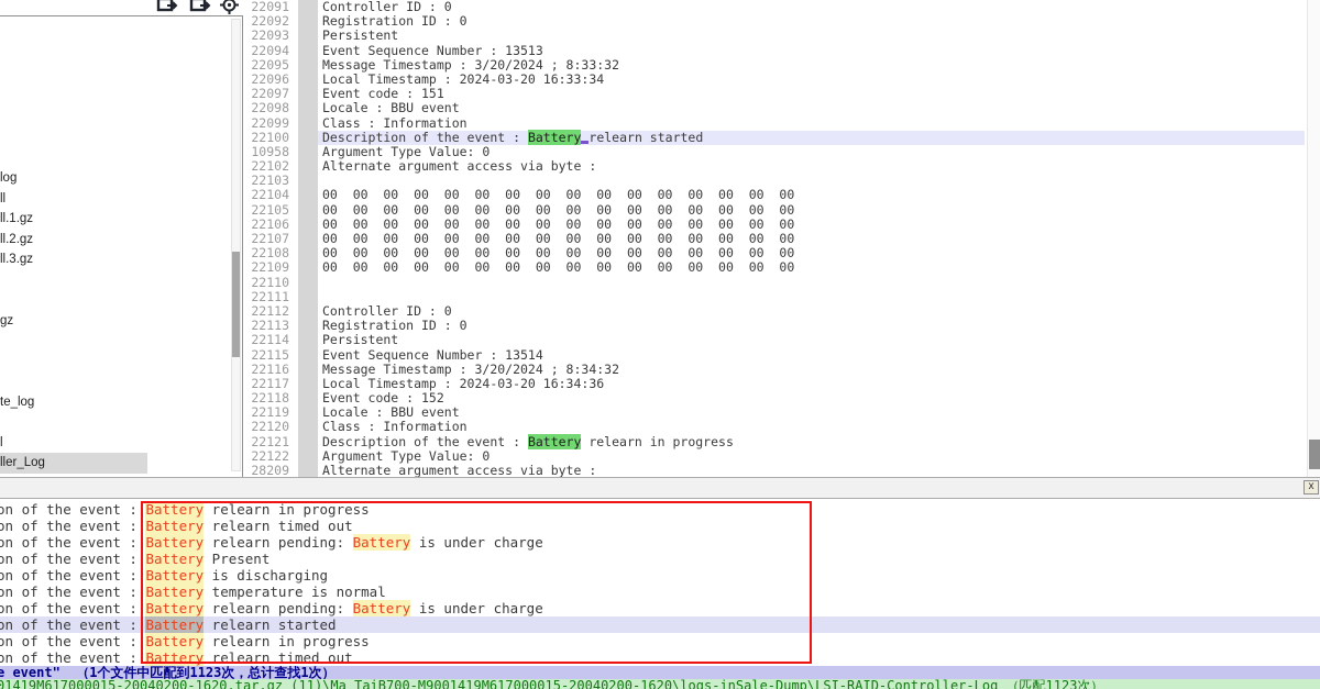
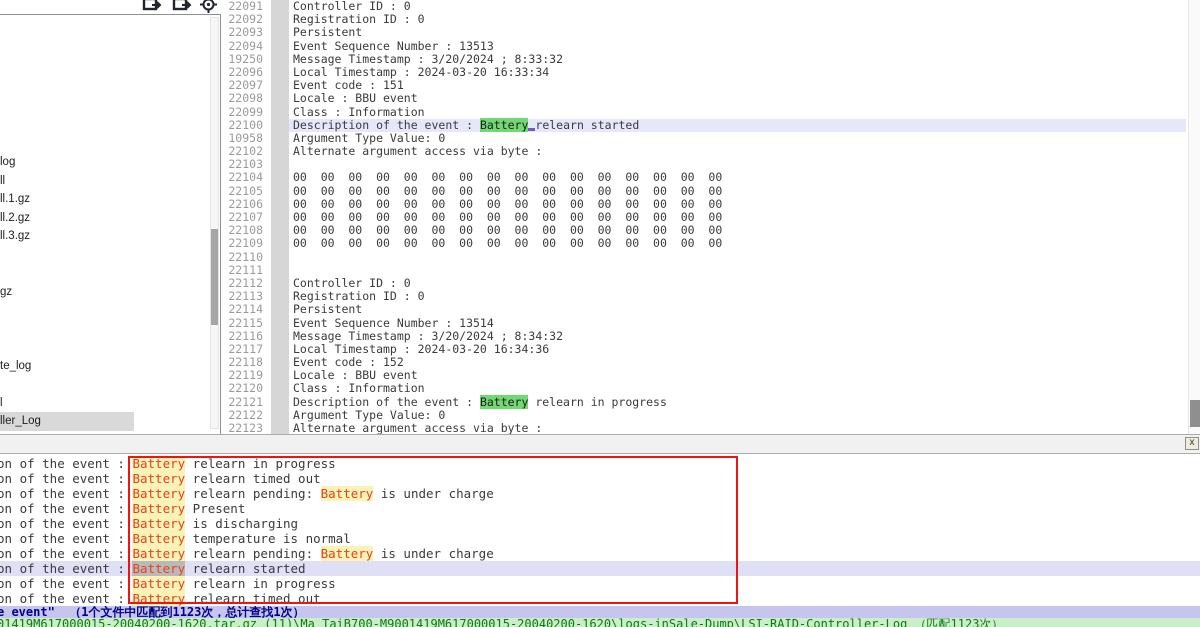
  log
  ll
  ll.1.gz
  ll.2.gz
  ll.3.gz
  gz
  te_log
  l
  ller_Log
  22091
  22092
  22093
  22094
- 22095
+ 19250
  22096
  22097
  22098
  22099
  22100
  10958
  22102
  22103
  22104
  22105
  22106
  22107
  22108
  22109
  22110
  22111
  22112
  22113
  22114
  22115
  22116
  22117
  22118
  22119
  22120
  22121
  22122
- 28209
+ 22123
  Controller ID : 0
  Registration ID : 0
  Persistent
  Event Sequence Number : 13513
  Message Timestamp : 3/20/2024 ; 8:33:32
  Local Timestamp : 2024-03-20 16:33:34
  Event code : 151
  Locale : BBU event
  Class : Information
  Description of the event : Battery relearn started
  Argument Type Value: 0
  Alternate argument access via byte :
  00 00 00 00 00 00 00 00 00 00 00 00 00 00 00 00
  00 00 00 00 00 00 00 00 00 00 00 00 00 00 00 00
  00 00 00 00 00 00 00 00 00 00 00 00 00 00 00 00
  00 00 00 00 00 00 00 00 00 00 00 00 00 00 00 00
  00 00 00 00 00 00 00 00 00 00 00 00 00 00 00 00
  00 00 00 00 00 00 00 00 00 00 00 00 00 00 00 00
  Controller ID : 0
  Registration ID : 0
  Persistent
  Event Sequence Number : 13514
  Message Timestamp : 3/20/2024 ; 8:34:32
  Local Timestamp : 2024-03-20 16:34:36
  Event code : 152
  Locale : BBU event
  Class : Information
  Description of the event : Battery relearn in progress
  Argument Type Value: 0
  Alternate argument access via byte :
  x
  on of the event : Battery relearn in progress
  on of the event : Battery relearn timed out
  on of the event : Battery relearn pending: Battery is under charge
  on of the event : Battery Present
  on of the event : Battery is discharging
  on of the event : Battery temperature is normal
  on of the event : Battery relearn pending: Battery is under charge
  on of the event : Battery relearn started
  on of the event : Battery relearn in progress
  on of the event : Battery relearn timed out
  e event" （1个文件中匹配到1123次，总计查找1次）
  01419M617000015-20040200-1620.tar.gz (11)\Ma_TaiB700-M9001419M617000015-20040200-1620\logs-inSale-Dump\LSI-RAID-Controller-Log （匹配1123次）
